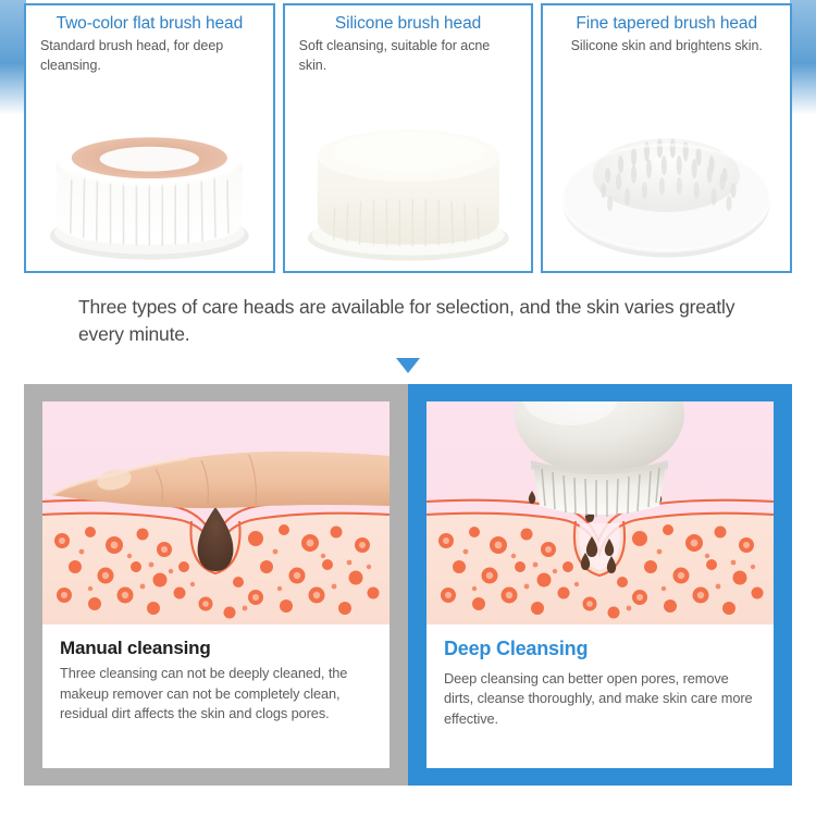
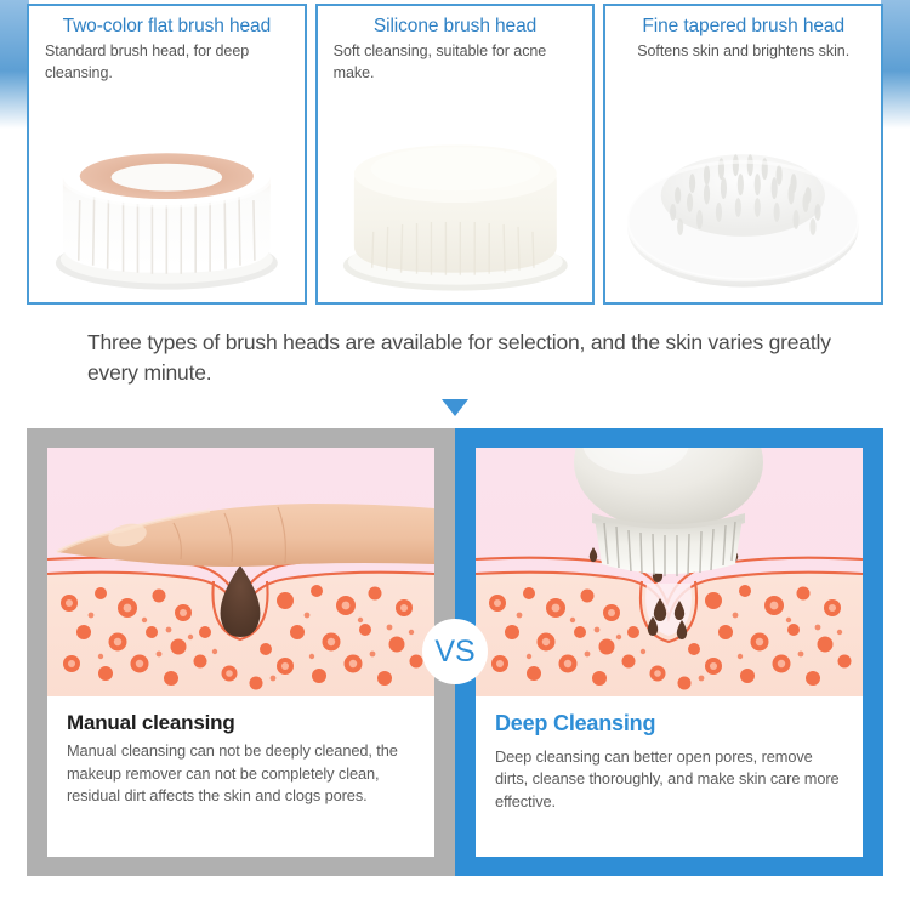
  Two-color flat brush head
  Standard brush head, for deep cleansing.
  Silicone brush head
- Soft cleansing, suitable for acne skin.
+ Soft cleansing, suitable for acne make.
  Fine tapered brush head
- Silicone skin and brightens skin.
+ Softens skin and brightens skin.
- Three types of care heads are available for selection, and the skin varies greatly every minute.
+ Three types of brush heads are available for selection, and the skin varies greatly every minute.
  Manual cleansing
- Three cleansing can not be deeply cleaned, the makeup remover can not be completely clean, residual dirt affects the skin and clogs pores.
+ Manual cleansing can not be deeply cleaned, the makeup remover can not be completely clean, residual dirt affects the skin and clogs pores.
  Deep Cleansing
  Deep cleansing can better open pores, remove dirts, cleanse thoroughly, and make skin care more effective.
+ VS
